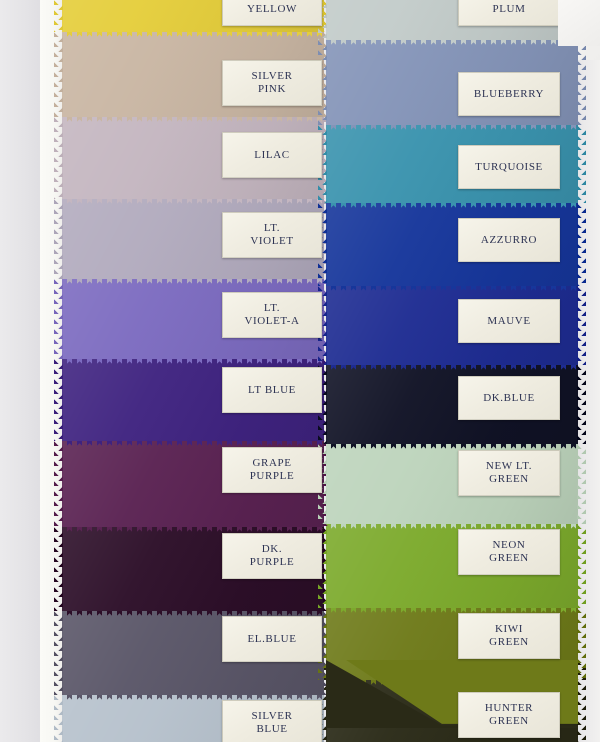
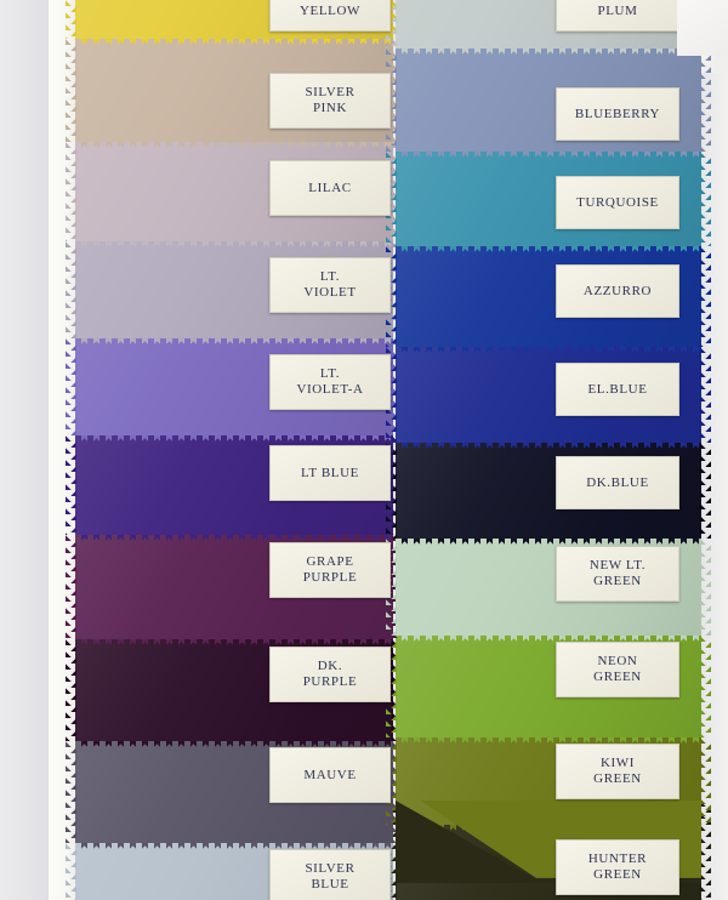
  YELLOW
  SILVER
  PINK
  LILAC
  LT.
  VIOLET
  LT.
  VIOLET-A
  LT BLUE
  GRAPE
  PURPLE
  DK.
  PURPLE
- EL.BLUE
+ MAUVE
  SILVER
  BLUE
  PLUM
  BLUEBERRY
  TURQUOISE
  AZZURRO
- MAUVE
+ EL.BLUE
  DK.BLUE
  NEW LT.
  GREEN
  NEON
  GREEN
  KIWI
  GREEN
  HUNTER
  GREEN
